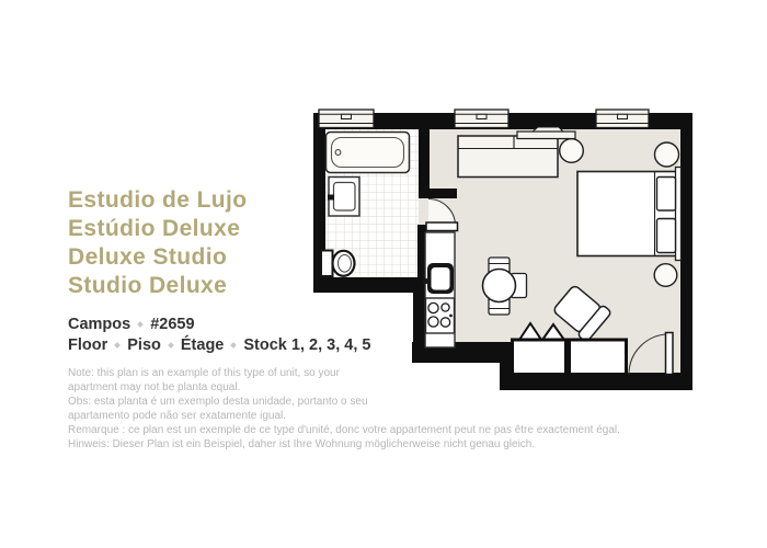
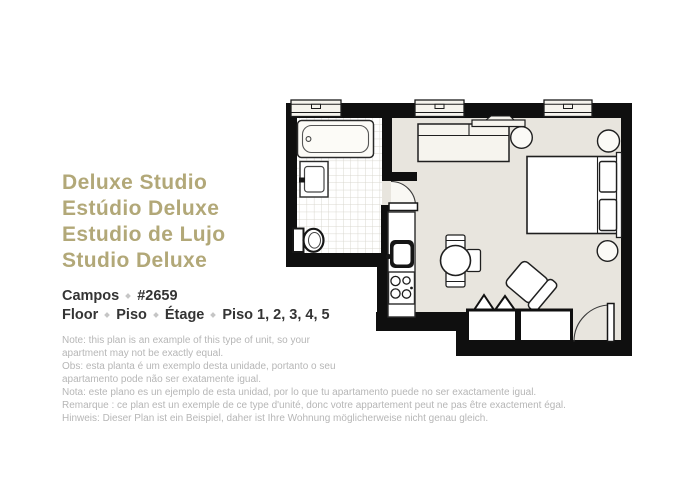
- Estudio de Lujo
+ Deluxe Studio
  Estúdio Deluxe
- Deluxe Studio
+ Estudio de Lujo
  Studio Deluxe
  Campos #2659
- Floor Piso Étage Stock 1, 2, 3, 4, 5
+ Floor Piso Étage Piso 1, 2, 3, 4, 5
  Note: this plan is an example of this type of unit, so your
- apartment may not be planta equal.
+ apartment may not be exactly equal.
  Obs: esta planta é um exemplo desta unidade, portanto o seu
  apartamento pode não ser exatamente igual.
+ Nota: este plano es un ejemplo de esta unidad, por lo que tu apartamento puede no ser exactamente igual.
  Remarque : ce plan est un exemple de ce type d'unité, donc votre appartement peut ne pas être exactement égal.
  Hinweis: Dieser Plan ist ein Beispiel, daher ist Ihre Wohnung möglicherweise nicht genau gleich.
